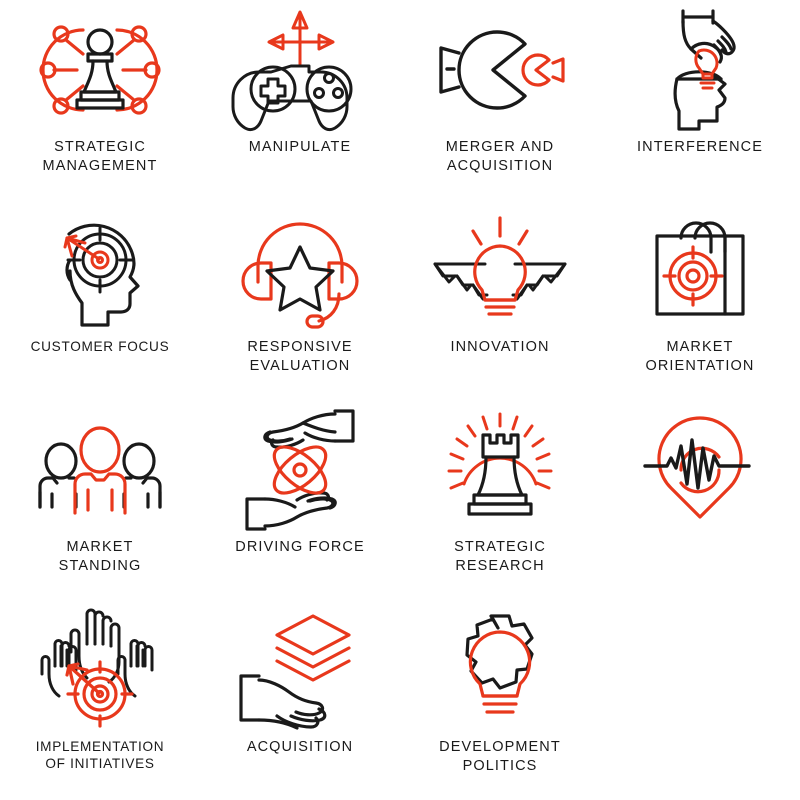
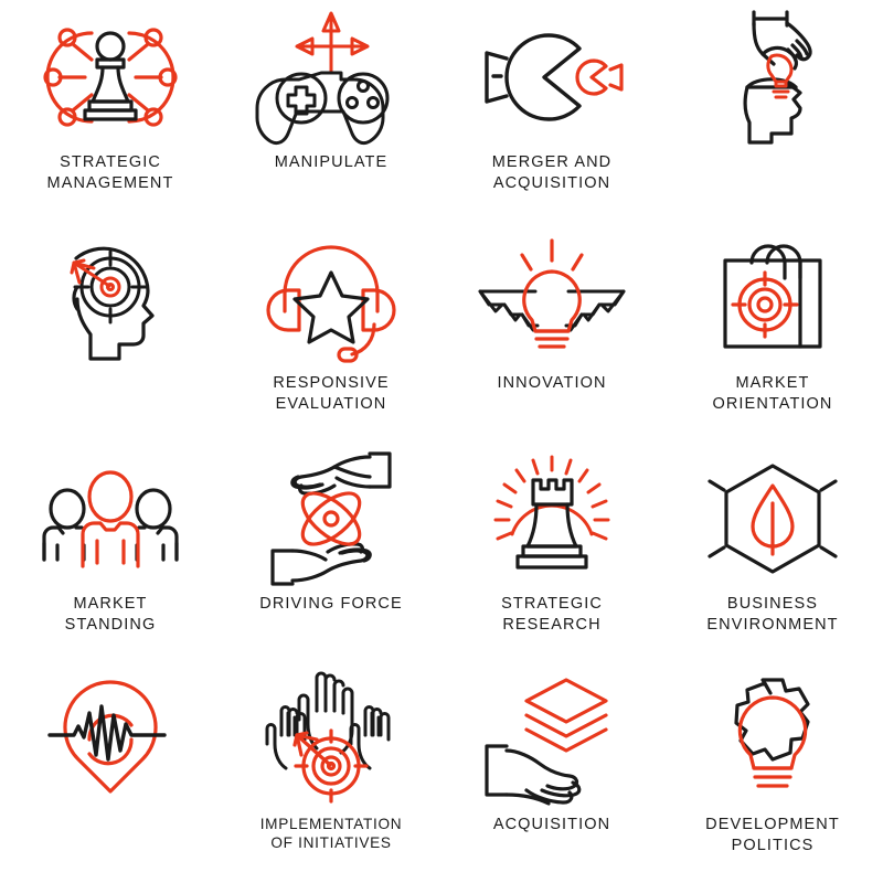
  STRATEGIC
  MANAGEMENT
  MANIPULATE
  MERGER AND
  ACQUISITION
- INTERFERENCE
- CUSTOMER FOCUS
  RESPONSIVE
  EVALUATION
  INNOVATION
  MARKET
  ORIENTATION
  MARKET
  STANDING
  DRIVING FORCE
  STRATEGIC
  RESEARCH
+ BUSINESS
+ ENVIRONMENT
  IMPLEMENTATION
  OF INITIATIVES
  ACQUISITION
  DEVELOPMENT
  POLITICS
